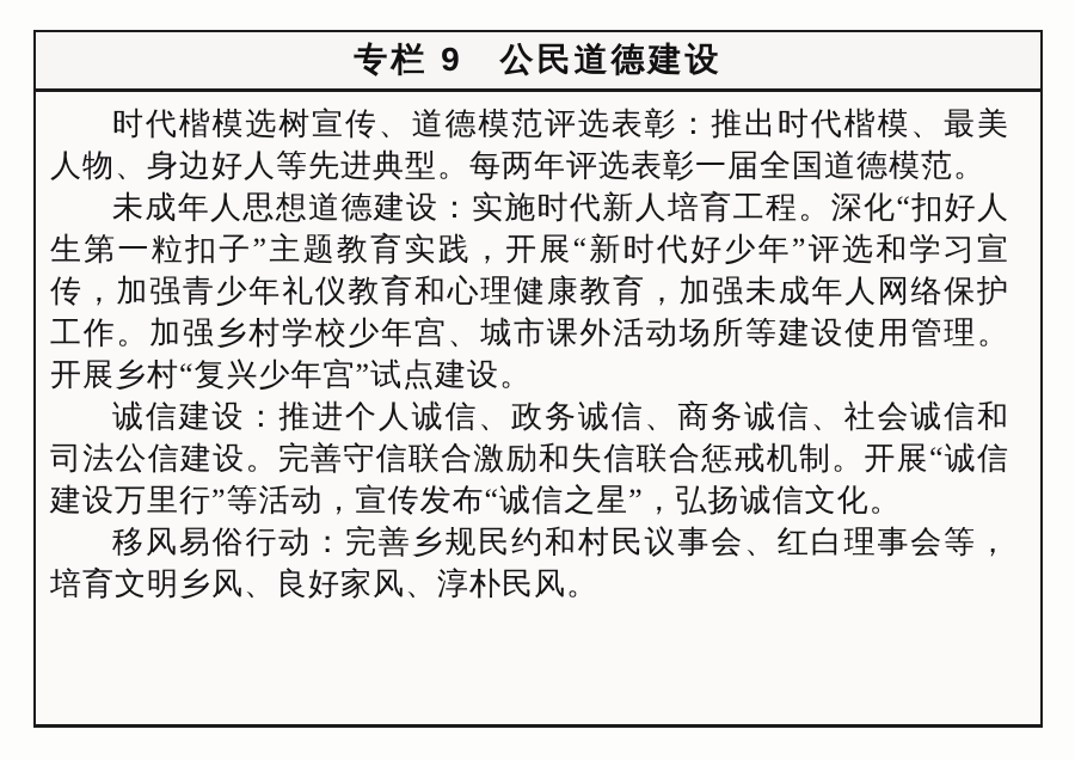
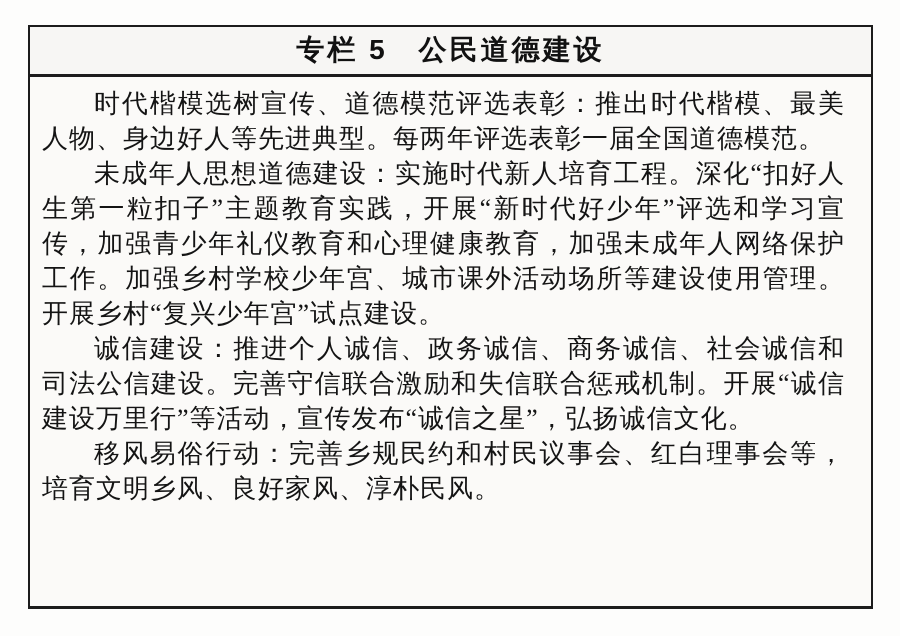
- 专栏 9 公民道德建设
+ 专栏 5 公民道德建设
  时代楷模选树宣传、道德模范评选表彰：推出时代楷模、最美人物、身边好人等先进典型。每两年评选表彰一届全国道德模范。
  未成年人思想道德建设：实施时代新人培育工程。深化“扣好人生第一粒扣子”主题教育实践，开展“新时代好少年”评选和学习宣传，加强青少年礼仪教育和心理健康教育，加强未成年人网络保护工作。加强乡村学校少年宫、城市课外活动场所等建设使用管理。开展乡村“复兴少年宫”试点建设。
  诚信建设：推进个人诚信、政务诚信、商务诚信、社会诚信和司法公信建设。完善守信联合激励和失信联合惩戒机制。开展“诚信建设万里行”等活动，宣传发布“诚信之星”，弘扬诚信文化。
  移风易俗行动：完善乡规民约和村民议事会、红白理事会等，培育文明乡风、良好家风、淳朴民风。
